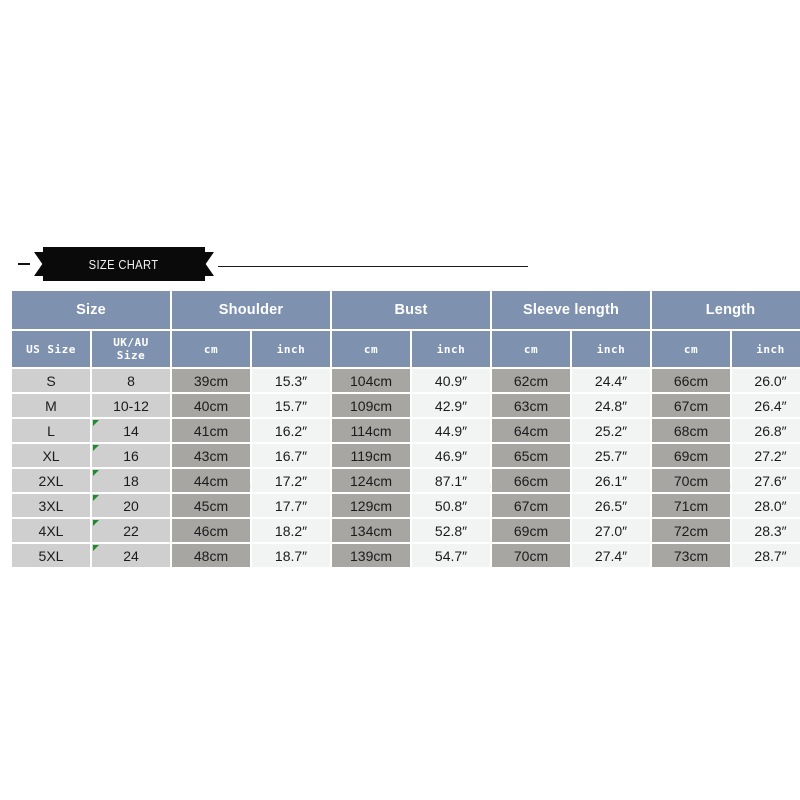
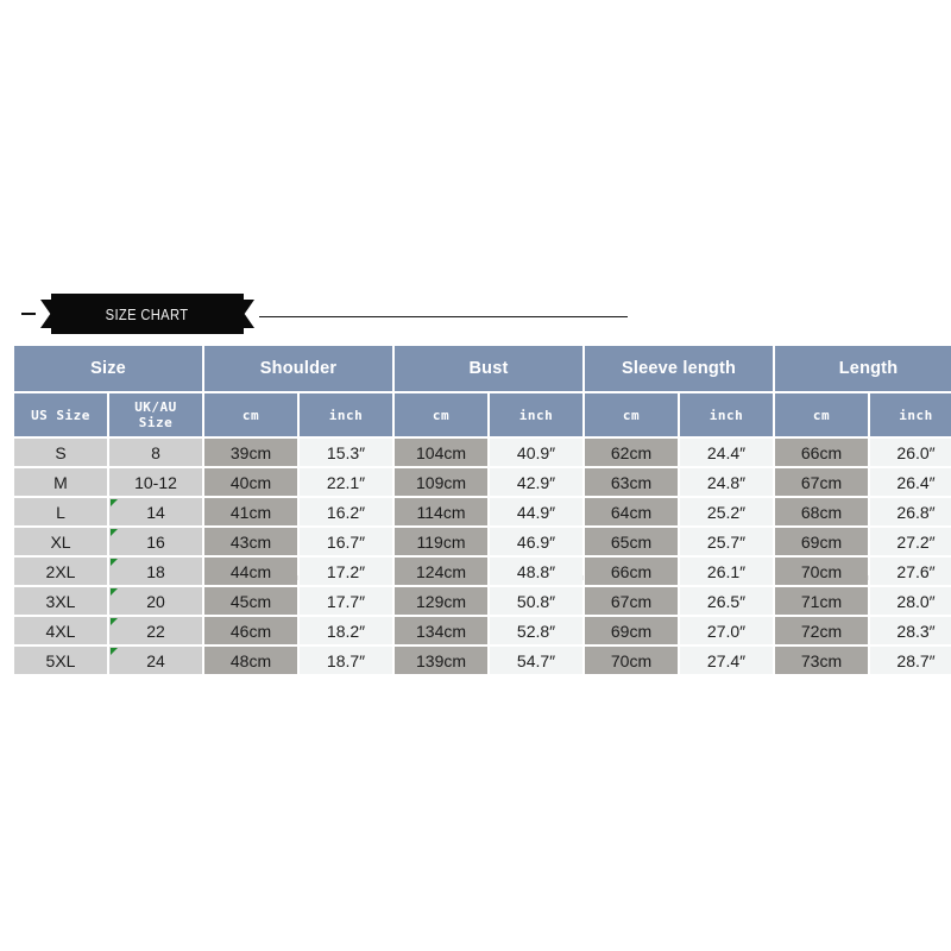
  SIZE CHART
  Size	Shoulder	Bust	Sleeve length	Length
  US Size	UK/AUSize	cm	inch	cm	inch	cm	inch	cm	inch
  S	8	39cm	15.3″	104cm	40.9″	62cm	24.4″	66cm	26.0″
- M	10-12	40cm	15.7″	109cm	42.9″	63cm	24.8″	67cm	26.4″
+ M	10-12	40cm	22.1″	109cm	42.9″	63cm	24.8″	67cm	26.4″
  L	14	41cm	16.2″	114cm	44.9″	64cm	25.2″	68cm	26.8″
  XL	16	43cm	16.7″	119cm	46.9″	65cm	25.7″	69cm	27.2″
- 2XL	18	44cm	17.2″	124cm	87.1″	66cm	26.1″	70cm	27.6″
+ 2XL	18	44cm	17.2″	124cm	48.8″	66cm	26.1″	70cm	27.6″
  3XL	20	45cm	17.7″	129cm	50.8″	67cm	26.5″	71cm	28.0″
  4XL	22	46cm	18.2″	134cm	52.8″	69cm	27.0″	72cm	28.3″
  5XL	24	48cm	18.7″	139cm	54.7″	70cm	27.4″	73cm	28.7″
